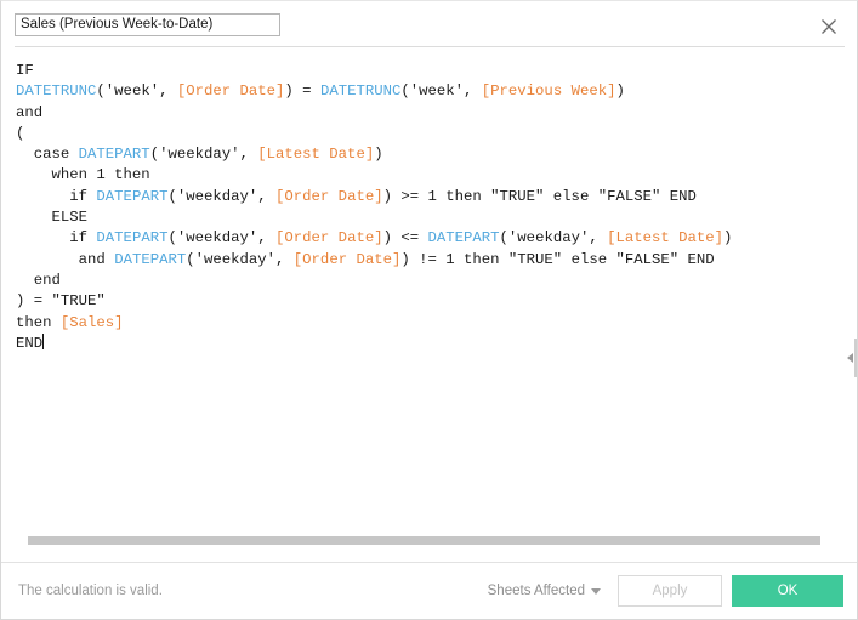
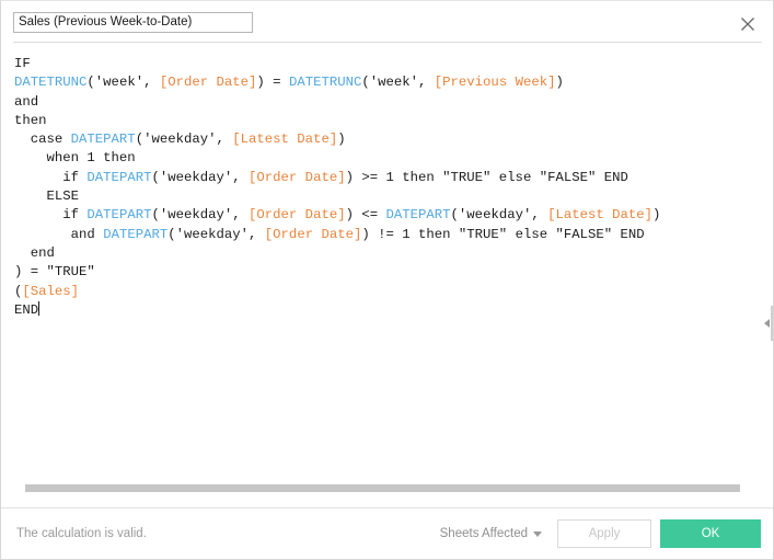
  Sales (Previous Week-to-Date)
  IF
  DATETRUNC('week', [Order Date]) = DATETRUNC('week', [Previous Week])
  and
- (
+ then
  case DATEPART('weekday', [Latest Date])
  when 1 then
  if DATEPART('weekday', [Order Date]) >= 1 then "TRUE" else "FALSE" END
  ELSE
  if DATEPART('weekday', [Order Date]) <= DATEPART('weekday', [Latest Date])
  and DATEPART('weekday', [Order Date]) != 1 then "TRUE" else "FALSE" END
  end
  ) = "TRUE"
- then [Sales]
+ ([Sales]
  END
  The calculation is valid.
  Sheets Affected
  Apply
  OK
